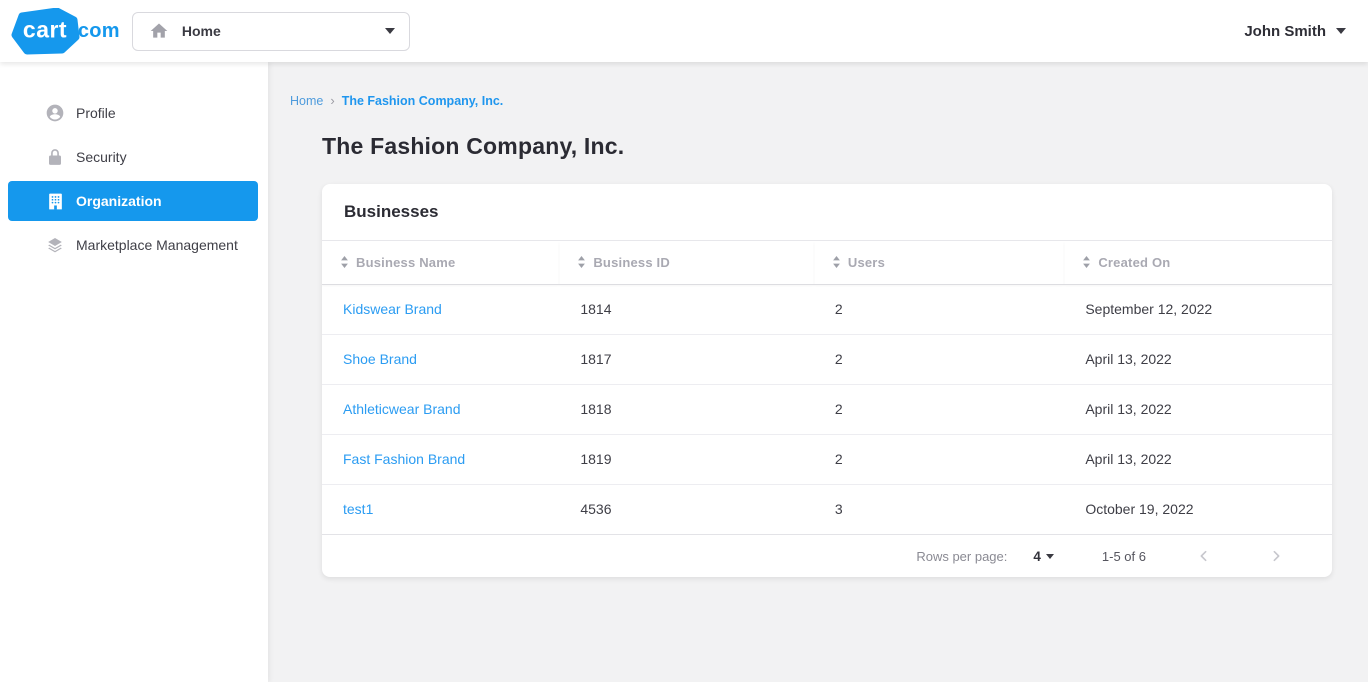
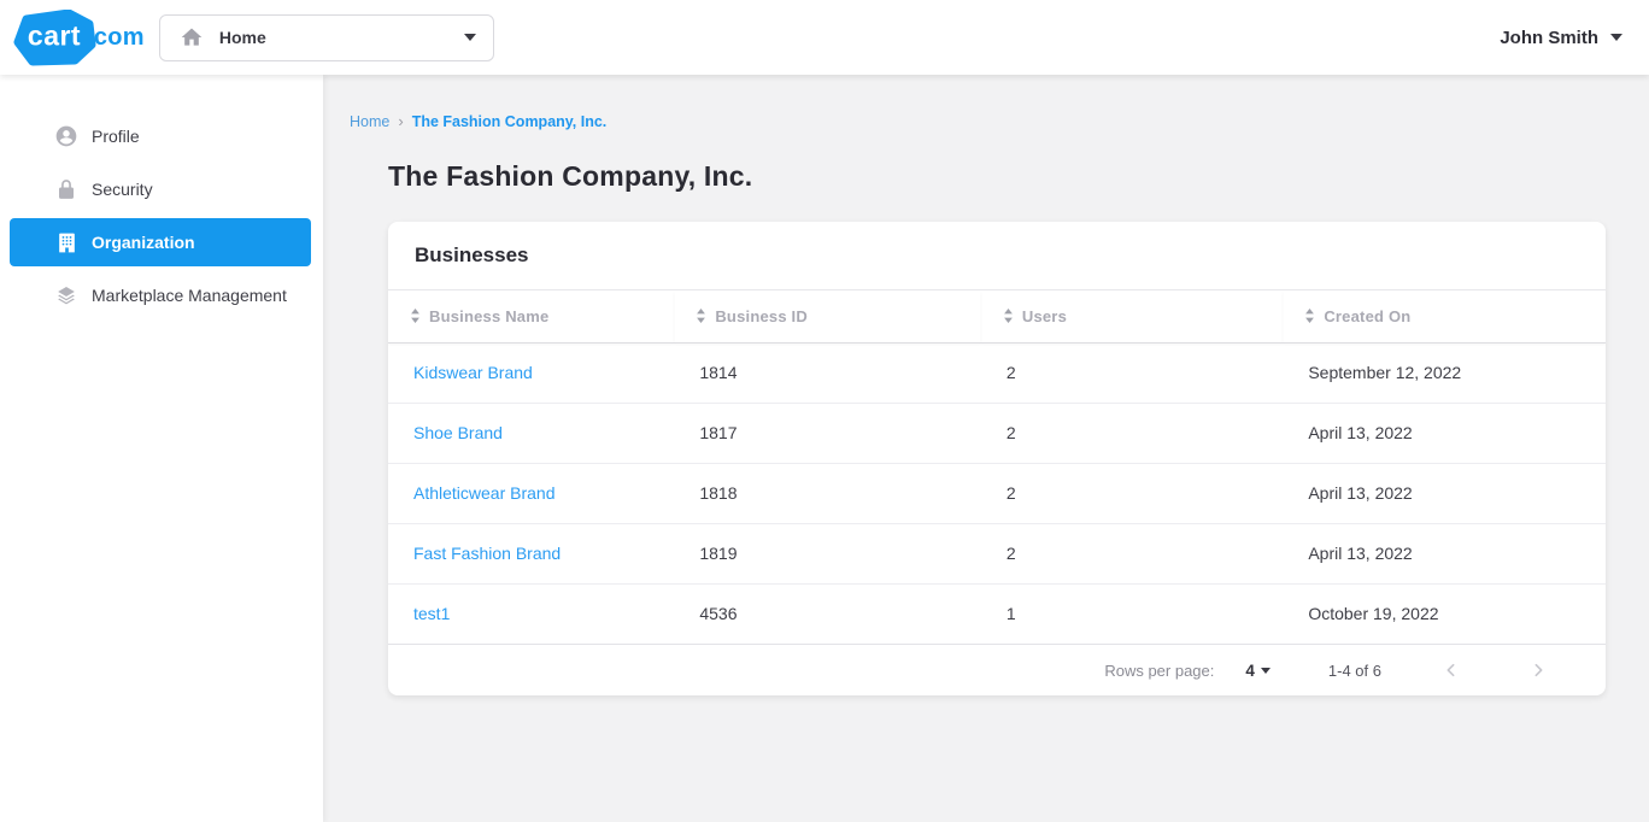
  cart
  com
  Home
  John Smith
  Profile
  Security
  Organization
  Marketplace Management
  Home
  ›
  The Fashion Company, Inc.
  The Fashion Company, Inc.
  Businesses
  Business Name	Business ID	Users	Created On
  Kidswear Brand	1814	2	September 12, 2022
  Shoe Brand	1817	2	April 13, 2022
  Athleticwear Brand	1818	2	April 13, 2022
  Fast Fashion Brand	1819	2	April 13, 2022
- test1	4536	3	October 19, 2022
+ test1	4536	1	October 19, 2022
  Rows per page:
  4
- 1-5 of 6
+ 1-4 of 6
